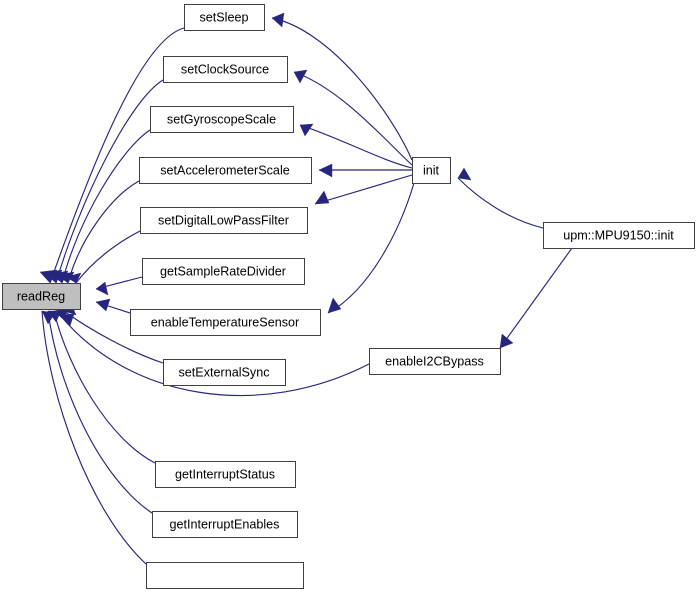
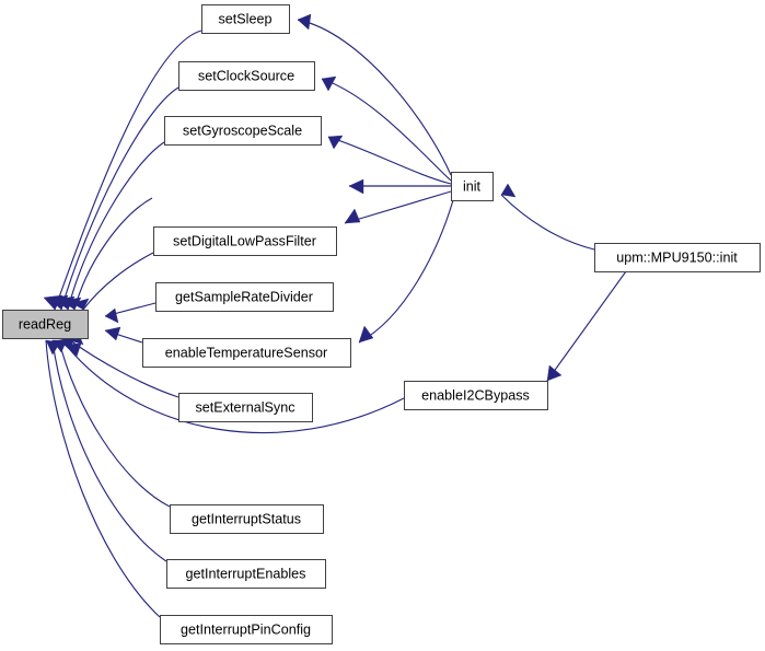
  readReg
  setSleep
  setClockSource
  setGyroscopeScale
- setAccelerometerScale
  setDigitalLowPassFilter
  getSampleRateDivider
  enableTemperatureSensor
  setExternalSync
  getInterruptStatus
  getInterruptEnables
+ getInterruptPinConfig
  init
  upm::MPU9150::init
  enableI2CBypass
